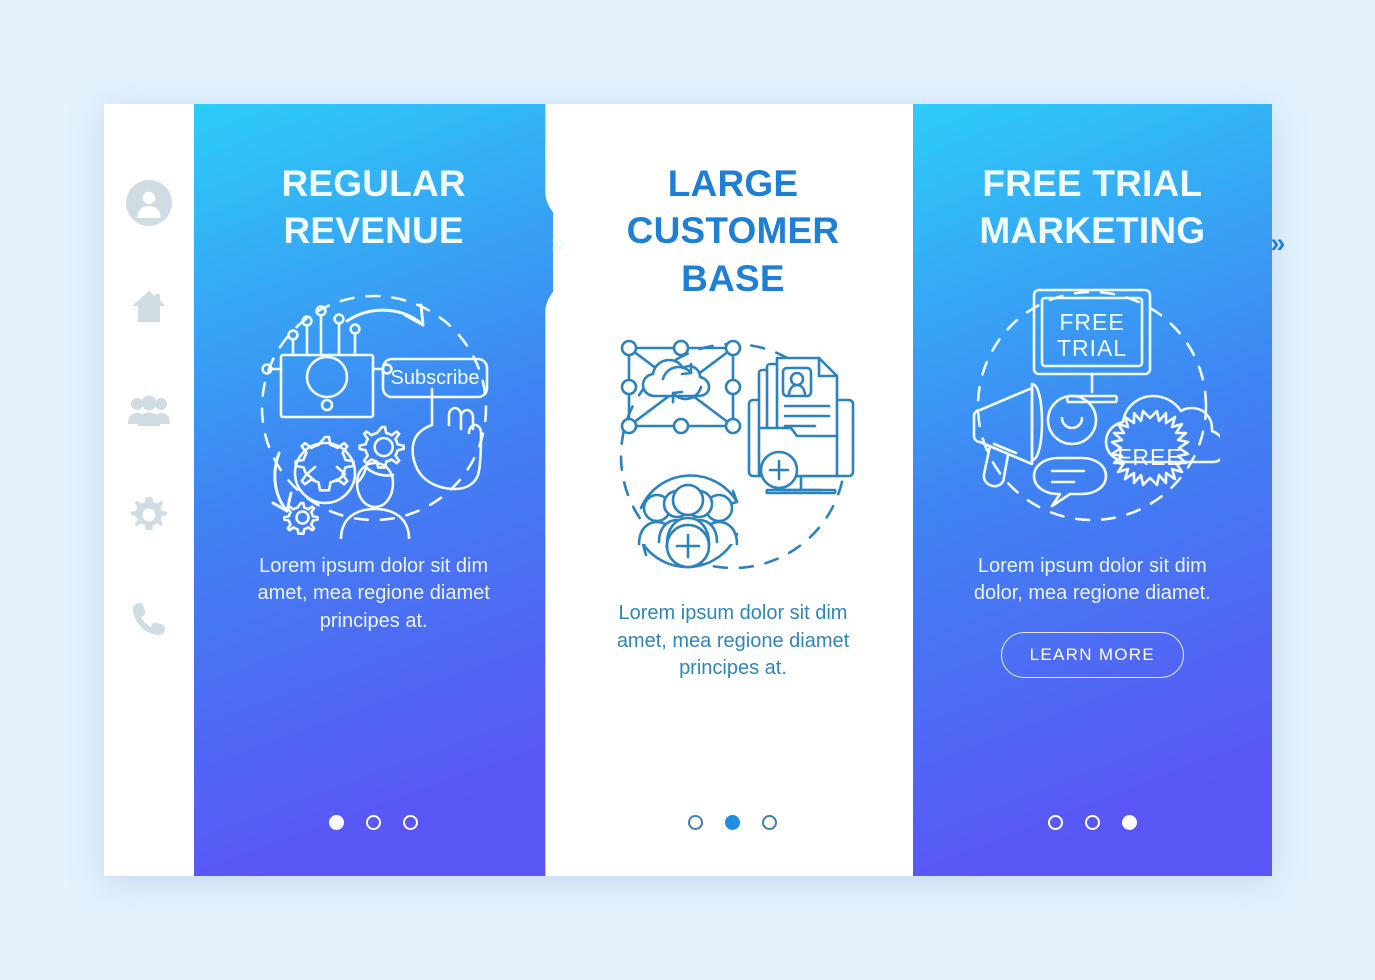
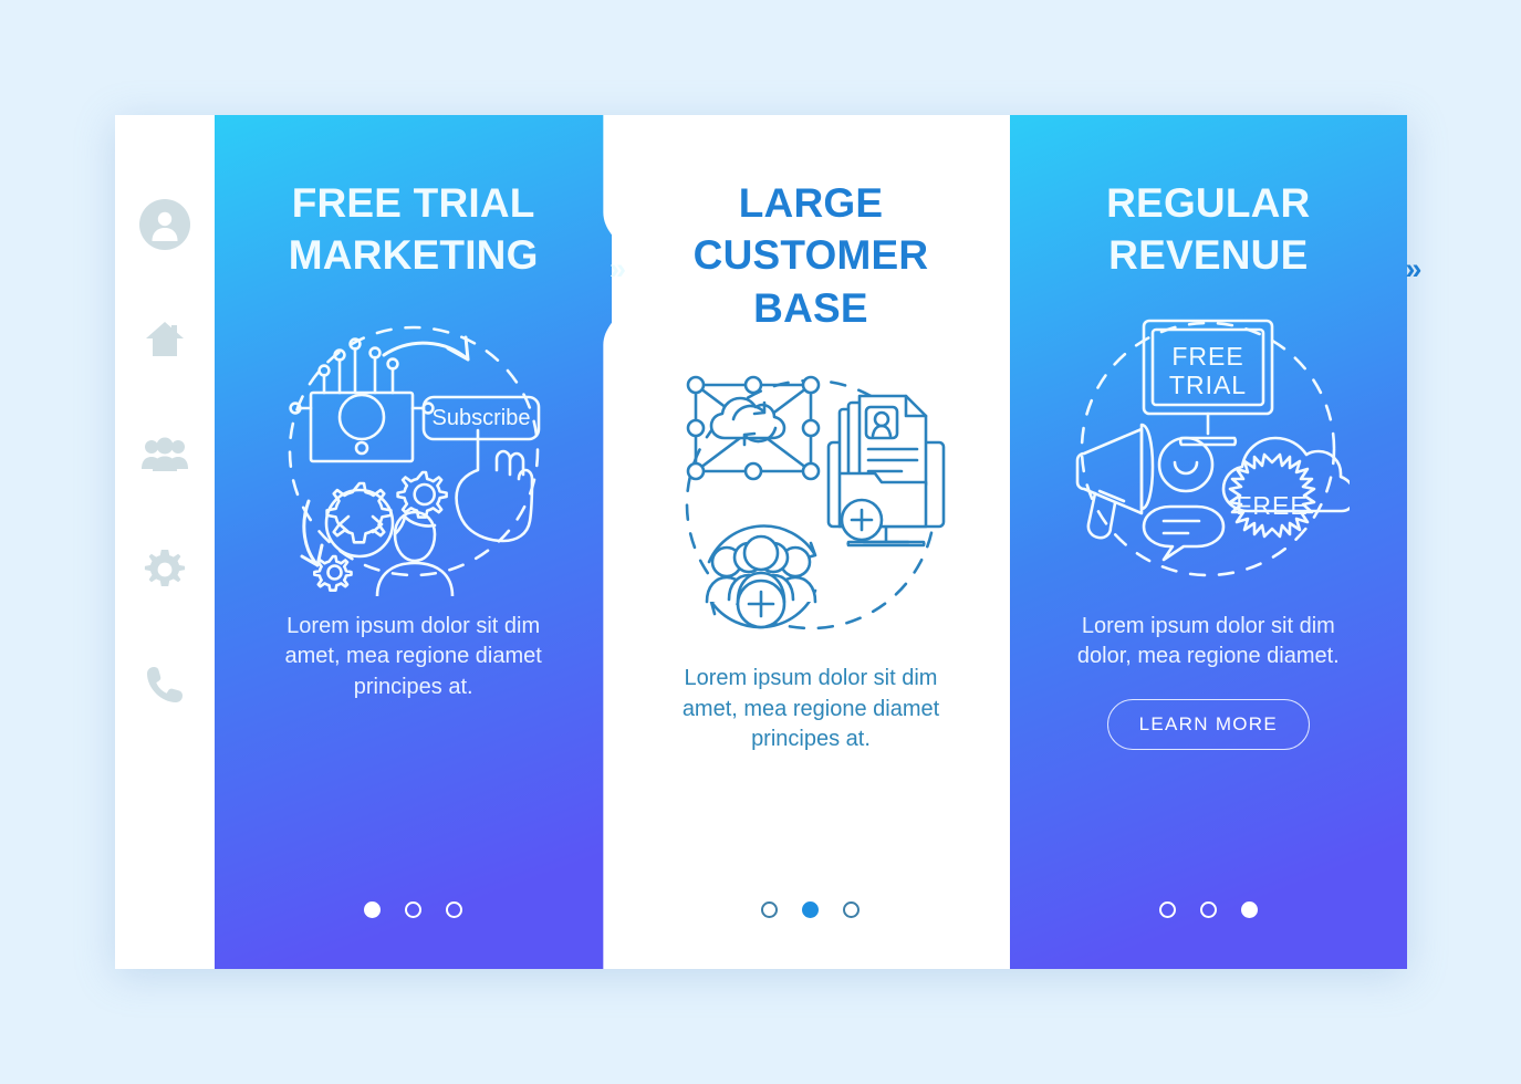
- REGULAR REVENUE
+ FREE TRIAL MARKETING
  Subscribe
  Lorem ipsum dolor sit dim amet, mea regione diamet principes at.
  »
  LARGE CUSTOMER BASE
  Lorem ipsum dolor sit dim amet, mea regione diamet principes at.
  »
- FREE TRIAL MARKETING
+ REGULAR REVENUE
  FREE
  TRIAL
  FREE
  Lorem ipsum dolor sit dim dolor, mea regione diamet.
  LEARN MORE
